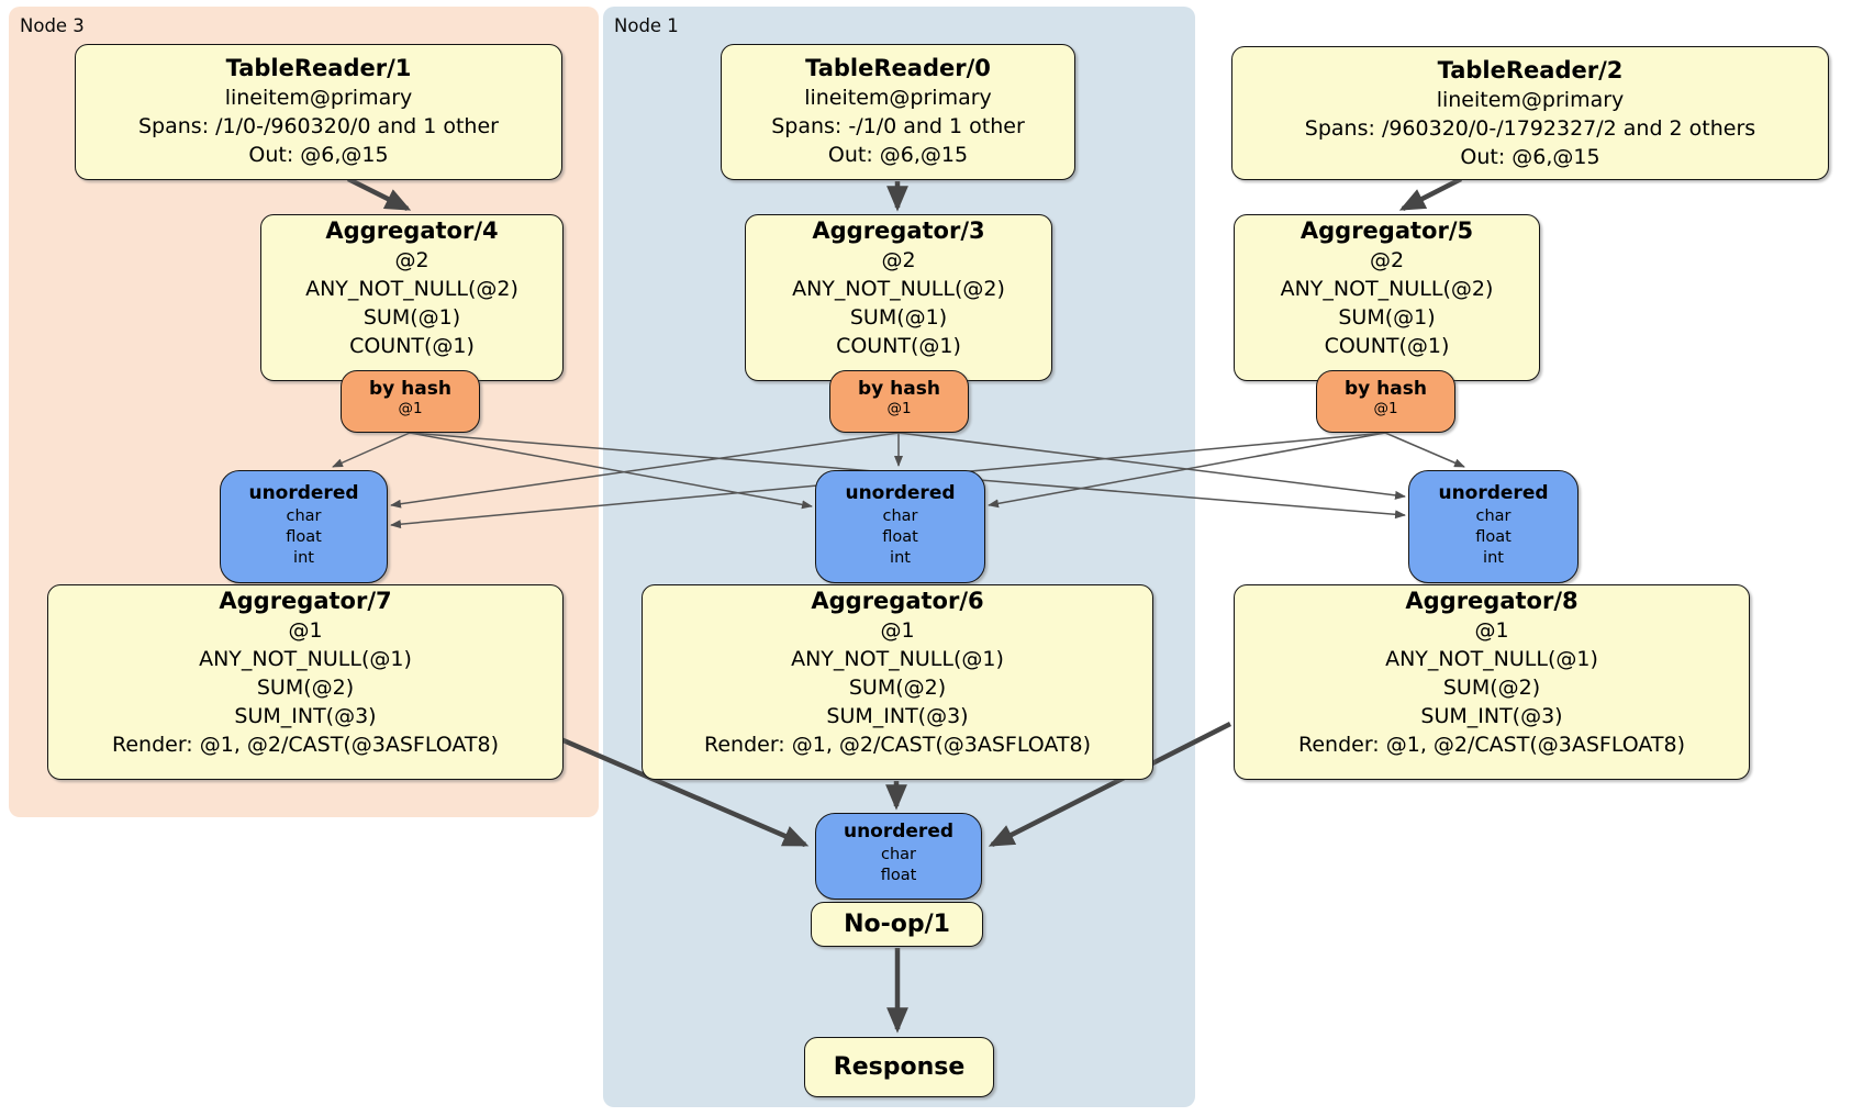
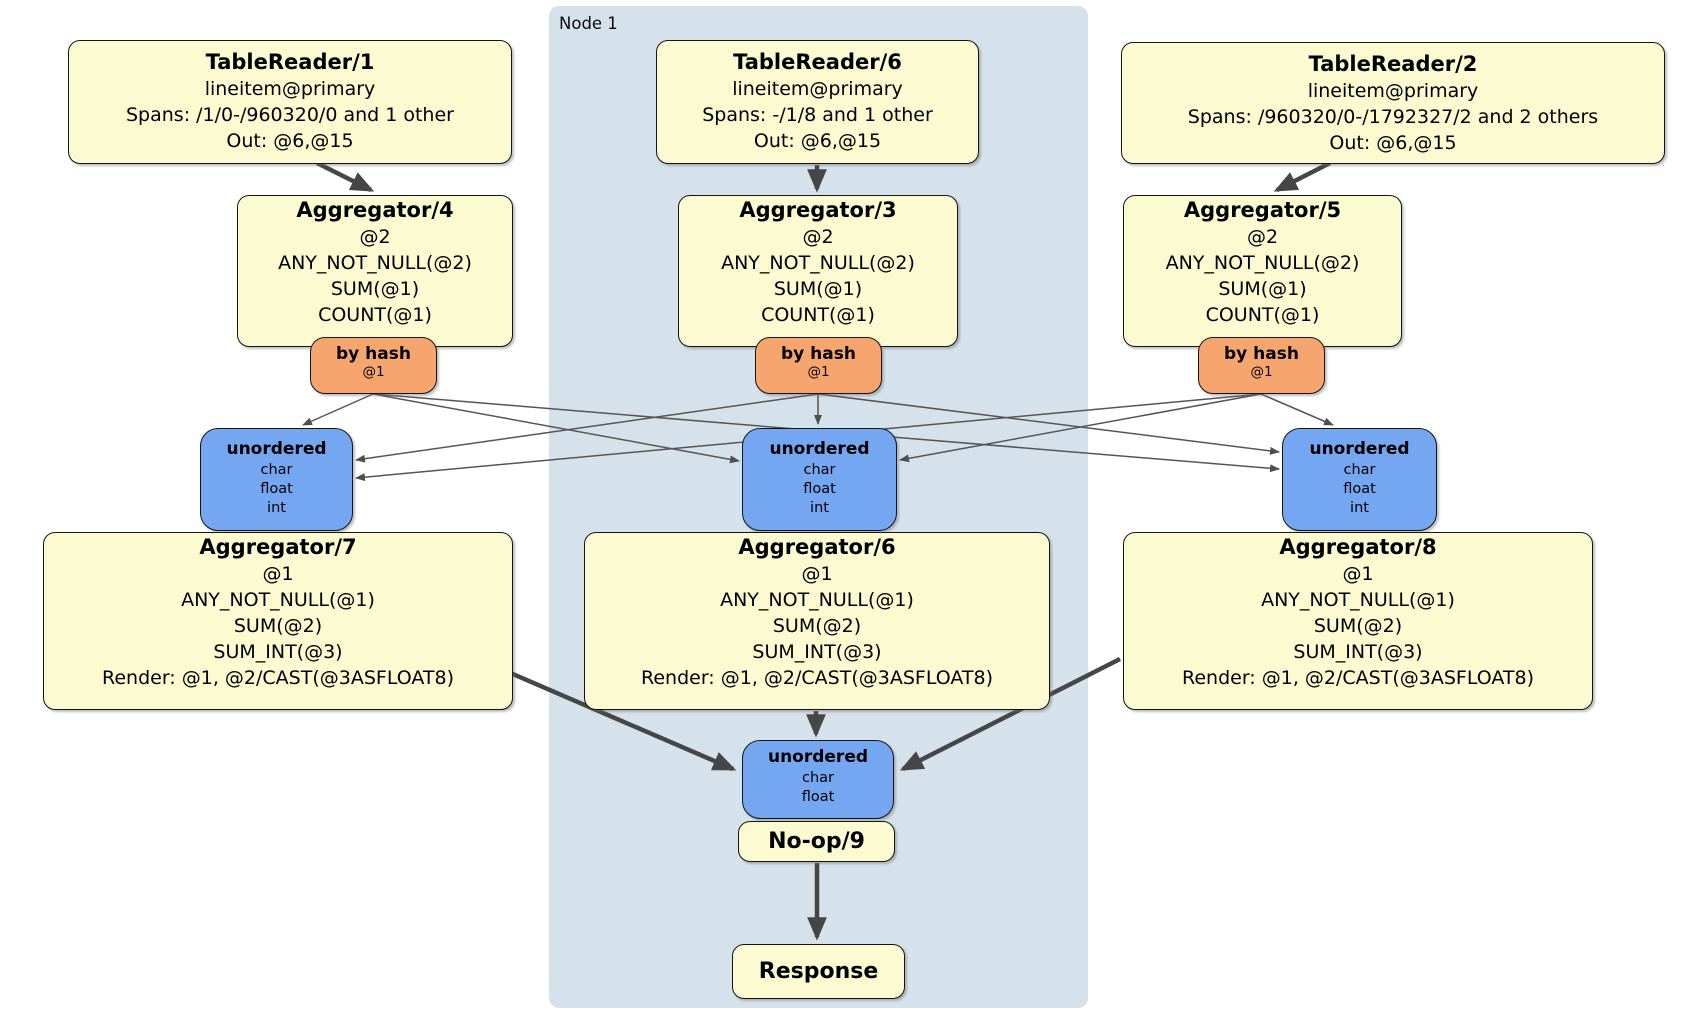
- Node 3
  Node 1
  TableReader/1
  lineitem@primary
  Spans: /1/0-/960320/0 and 1 other
  Out: @6,@15
- TableReader/0
+ TableReader/6
  lineitem@primary
- Spans: -/1/0 and 1 other
+ Spans: -/1/8 and 1 other
  Out: @6,@15
  TableReader/2
  lineitem@primary
  Spans: /960320/0-/1792327/2 and 2 others
  Out: @6,@15
  Aggregator/4
  @2
  ANY_NOT_NULL(@2)
  SUM(@1)
  COUNT(@1)
  Aggregator/3
  @2
  ANY_NOT_NULL(@2)
  SUM(@1)
  COUNT(@1)
  Aggregator/5
  @2
  ANY_NOT_NULL(@2)
  SUM(@1)
  COUNT(@1)
  by hash
  @1
  by hash
  @1
  by hash
  @1
  unordered
  char
  float
  int
  unordered
  char
  float
  int
  unordered
  char
  float
  int
  Aggregator/7
  @1
  ANY_NOT_NULL(@1)
  SUM(@2)
  SUM_INT(@3)
  Render: @1, @2/CAST(@3ASFLOAT8)
  Aggregator/6
  @1
  ANY_NOT_NULL(@1)
  SUM(@2)
  SUM_INT(@3)
  Render: @1, @2/CAST(@3ASFLOAT8)
  Aggregator/8
  @1
  ANY_NOT_NULL(@1)
  SUM(@2)
  SUM_INT(@3)
  Render: @1, @2/CAST(@3ASFLOAT8)
  unordered
  char
  float
- No-op/1
+ No-op/9
  Response
